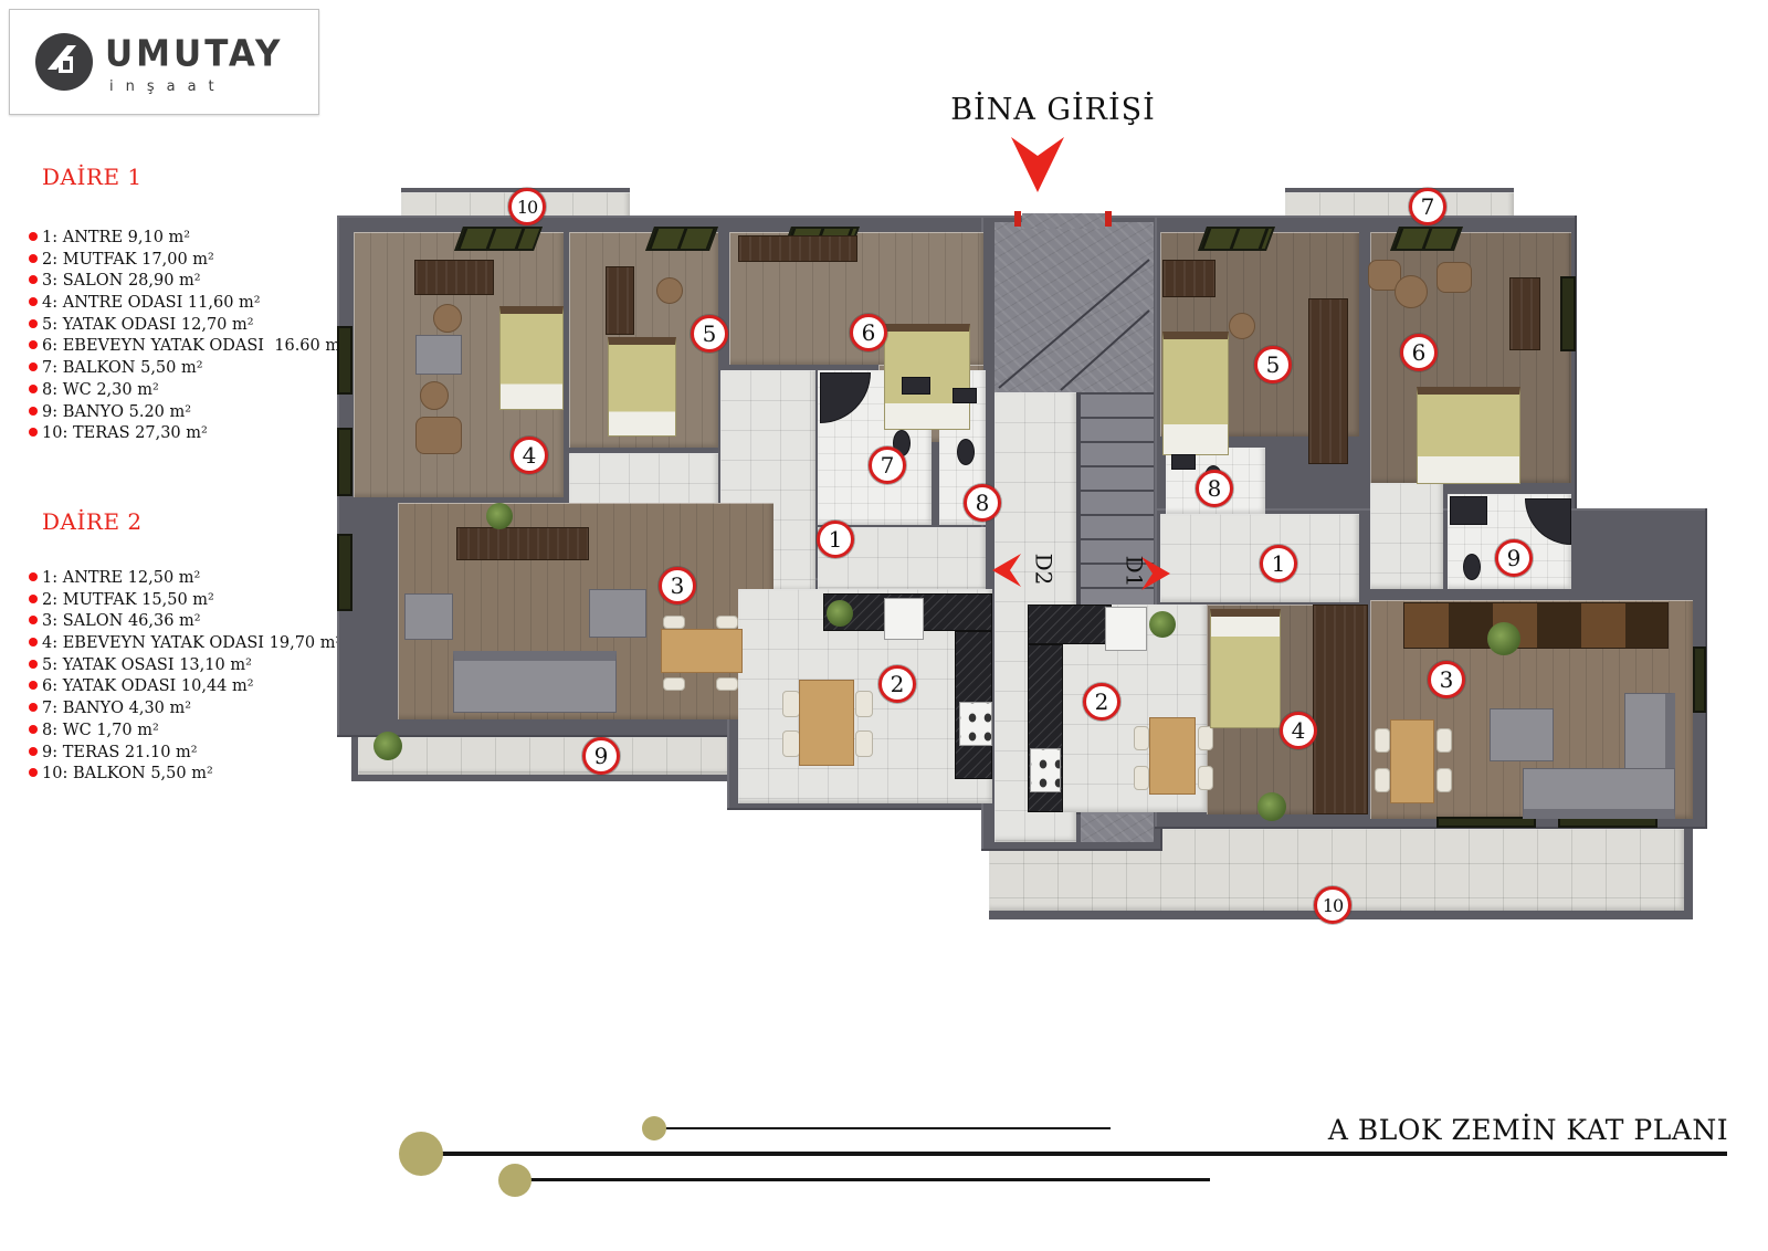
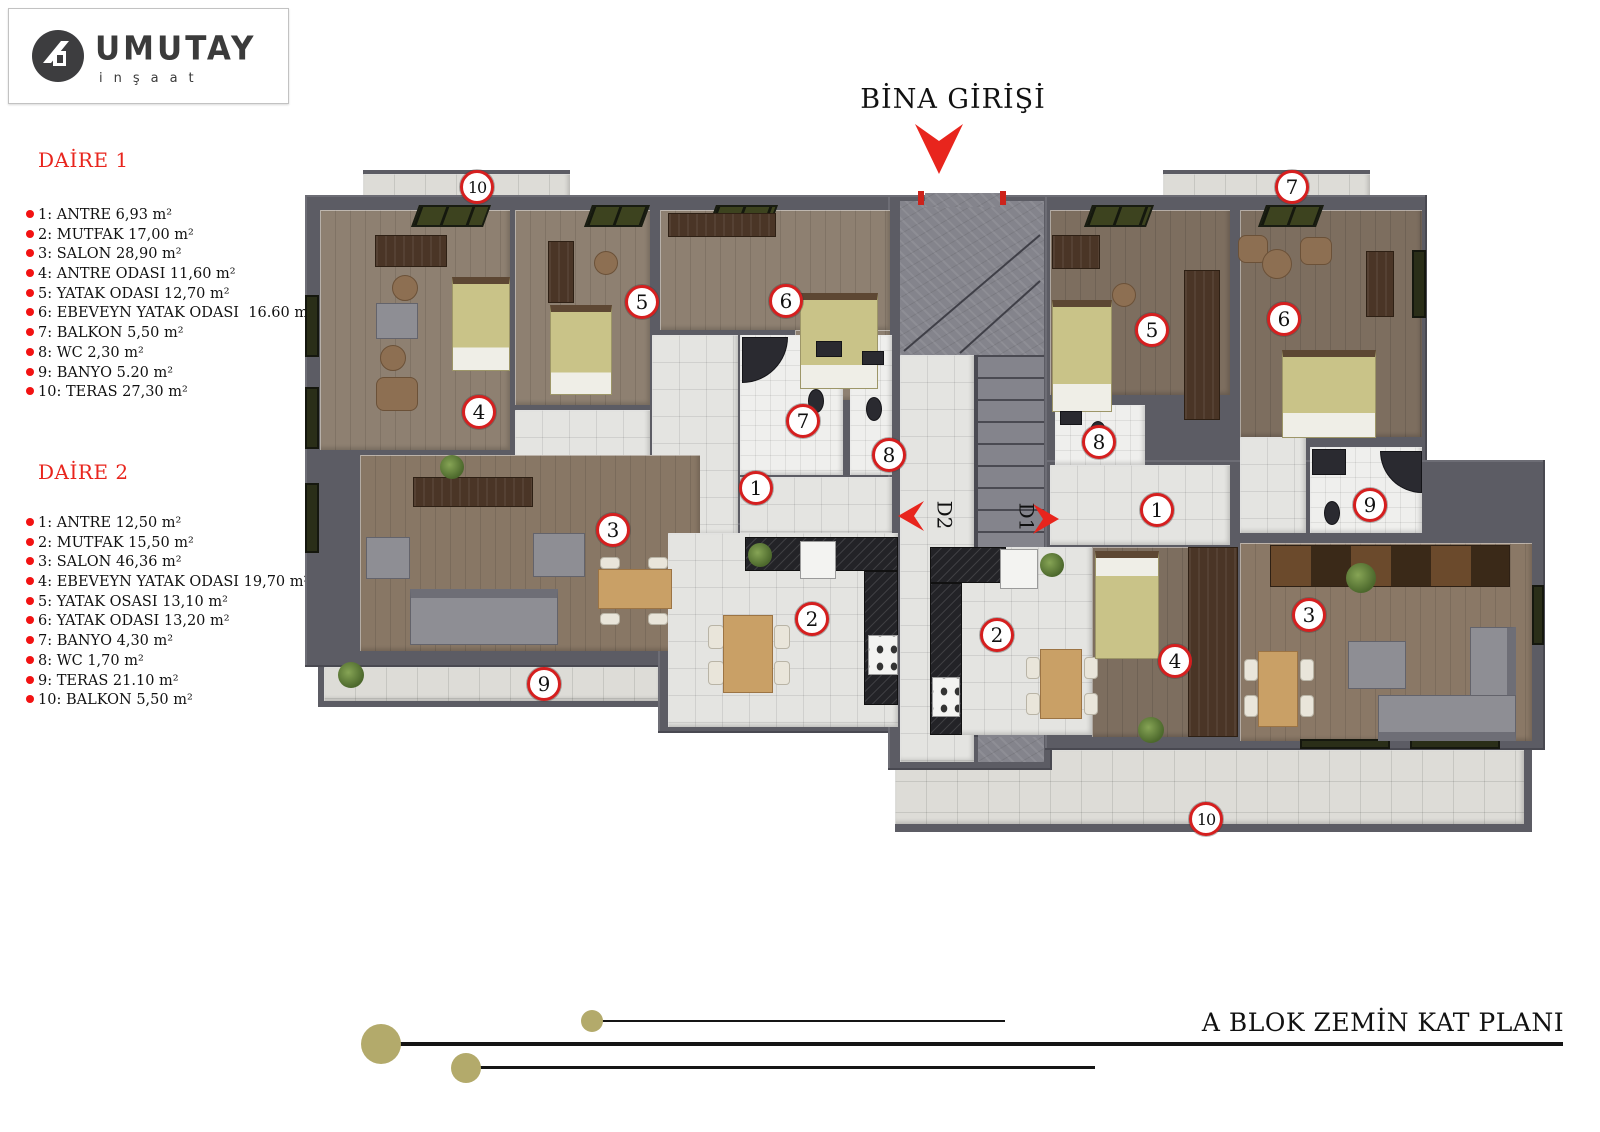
  UMUTAY
  inşaat
  DAİRE 1
- 1: ANTRE 9,10 m²
+ 1: ANTRE 6,93 m²
  2: MUTFAK 17,00 m²
  3: SALON 28,90 m²
  4: ANTRE ODASI 11,60 m²
  5: YATAK ODASI 12,70 m²
  6: EBEVEYN YATAK ODASI 16.60 m
  7: BALKON 5,50 m²
  8: WC 2,30 m²
  9: BANYO 5.20 m²
  10: TERAS 27,30 m²
  DAİRE 2
  1: ANTRE 12,50 m²
  2: MUTFAK 15,50 m²
  3: SALON 46,36 m²
  4: EBEVEYN YATAK ODASI 19,70 m
  5: YATAK OSASI 13,10 m²
- 6: YATAK ODASI 10,44 m²
+ 6: YATAK ODASI 13,20 m²
  7: BANYO 4,30 m²
  8: WC 1,70 m²
  9: TERAS 21.10 m²
  10: BALKON 5,50 m²
  BİNA GİRİŞİ
  10
  5
  6
  4
  7
  8
  1
  3
  2
  9
  7
  5
  6
  8
  1
  9
  2
  4
  3
  10
  A BLOK ZEMİN KAT PLANI
